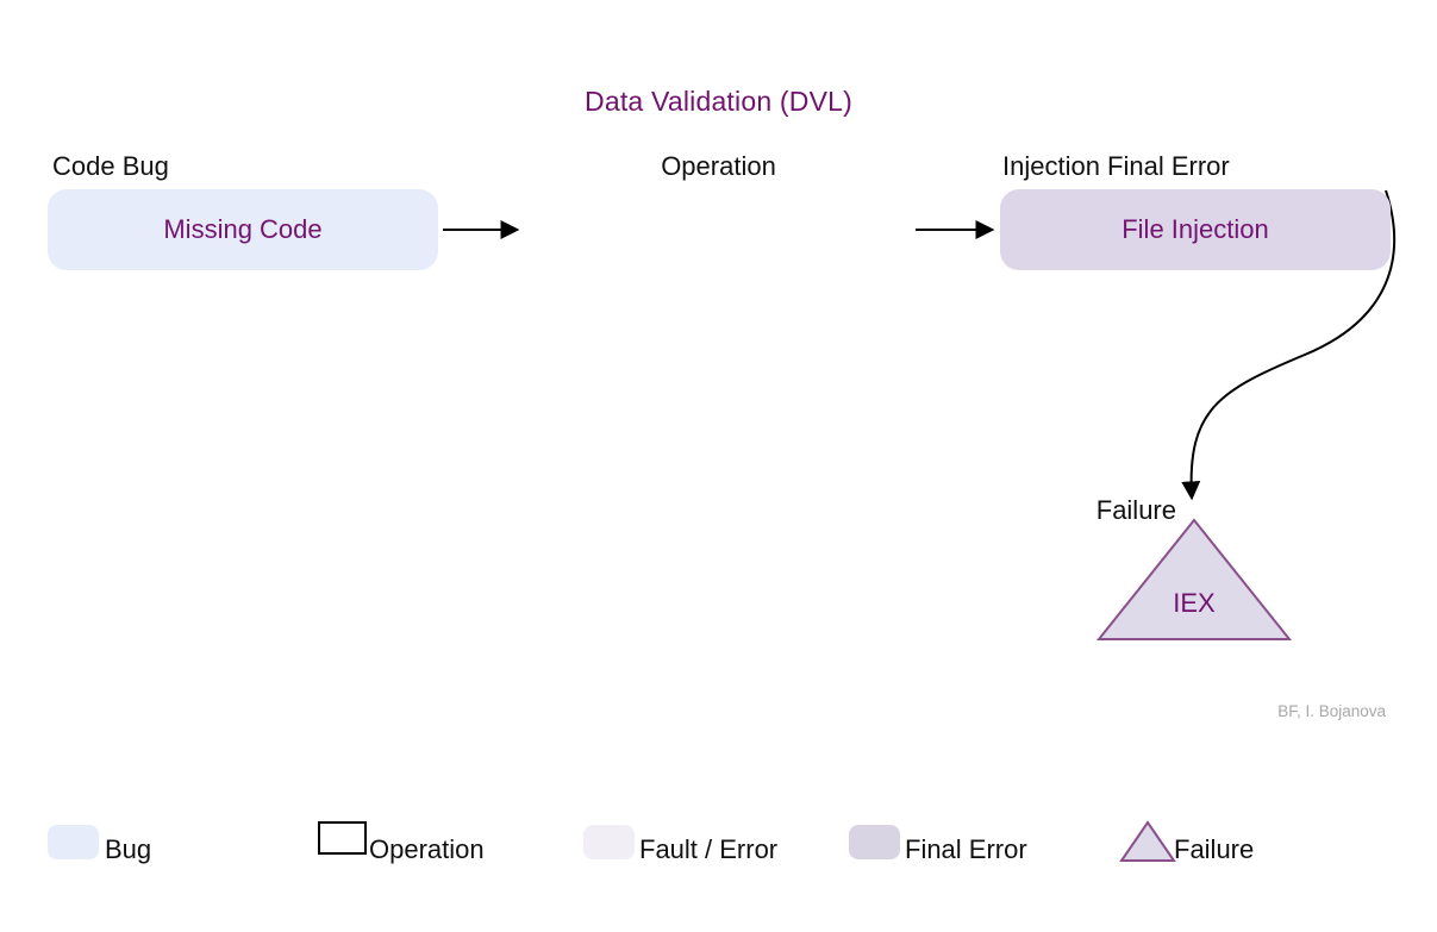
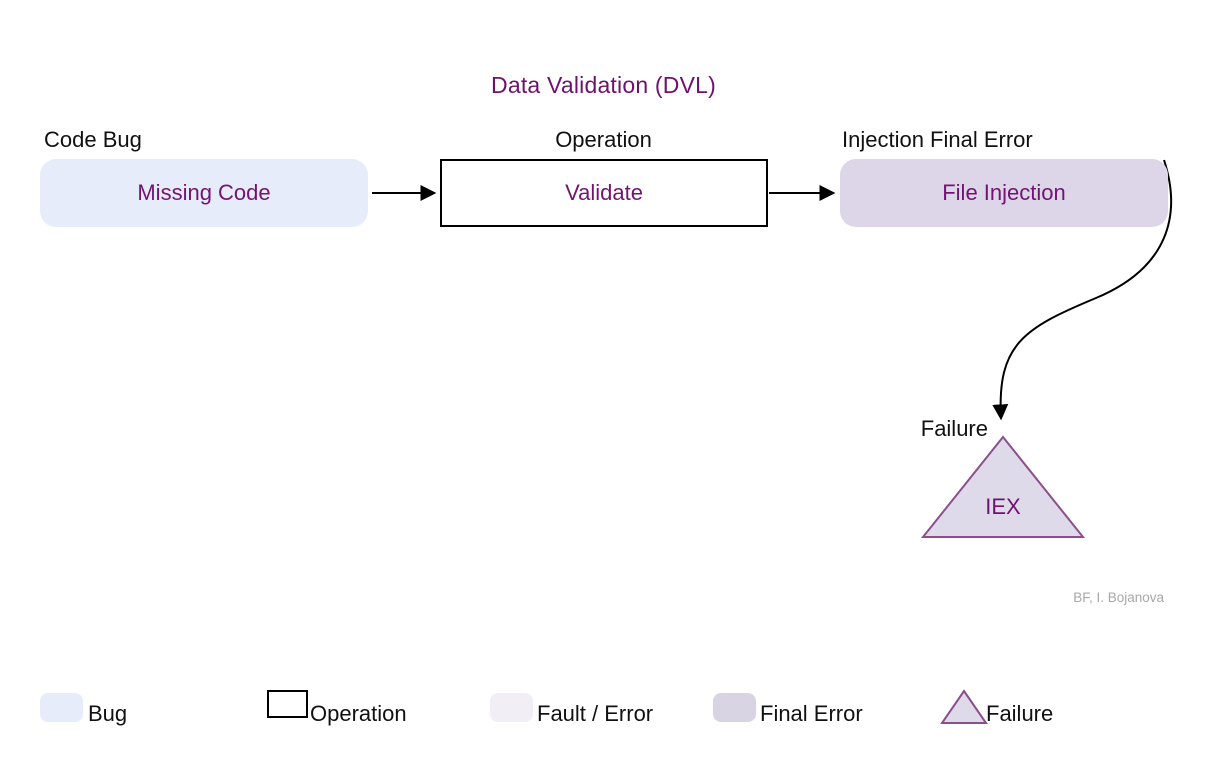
  Data Validation (DVL)
  Code Bug
  Operation
  Injection Final Error
  Missing Code
+ Validate
  File Injection
  Failure
  IEX
  BF, I. Bojanova
  Bug
  Operation
  Fault / Error
  Final Error
  Failure
